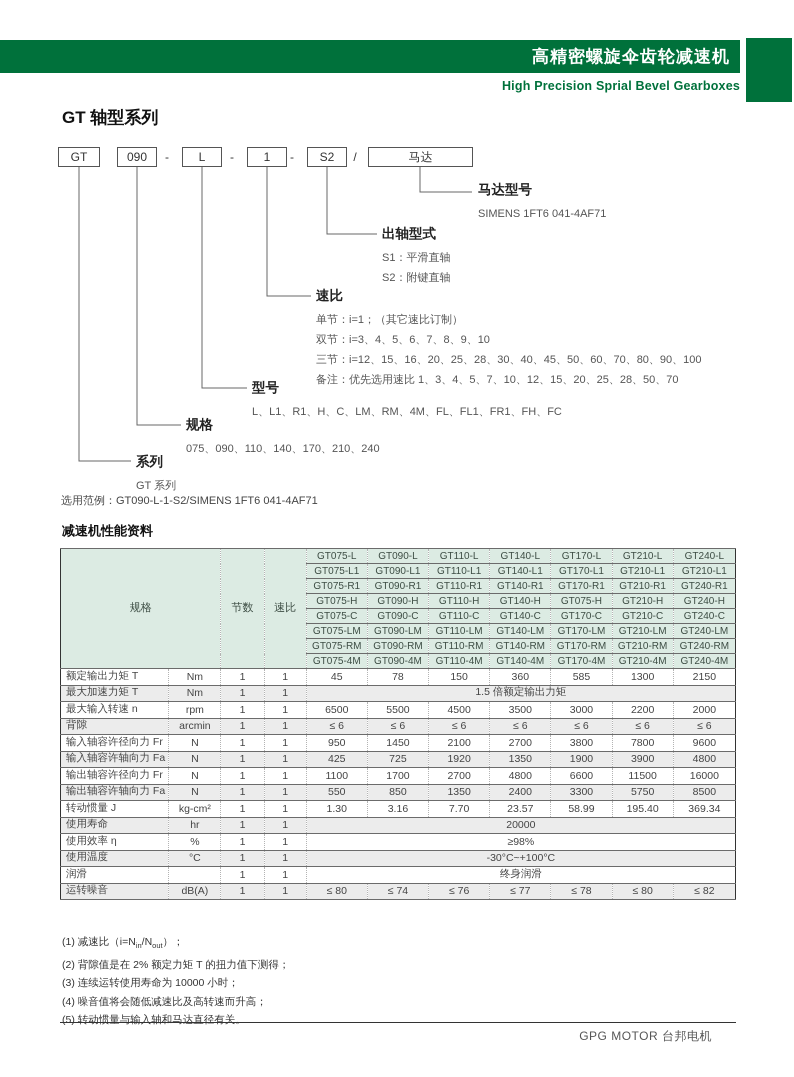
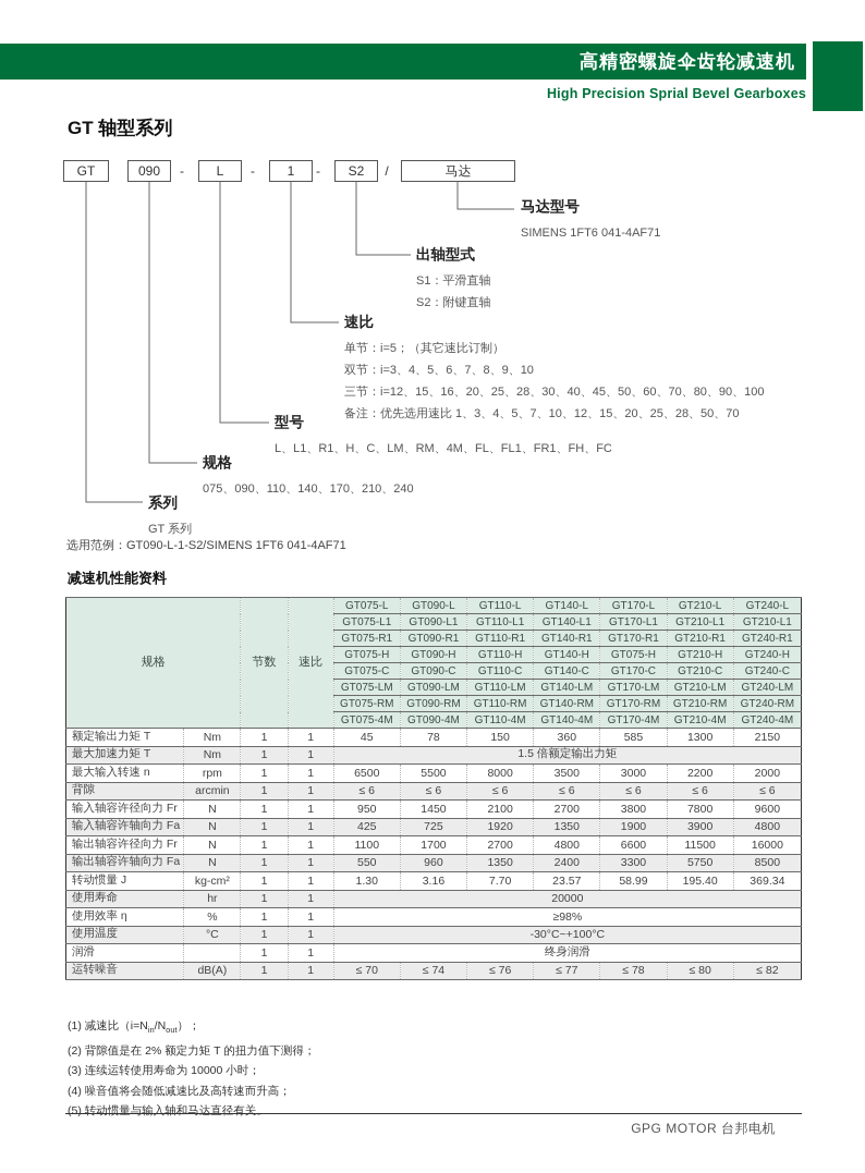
  高精密螺旋伞齿轮减速机
  High Precision Sprial Bevel Gearboxes
  GT 轴型系列
  GT
  090
  L
  1
  S2
  马达
  -
  -
  -
  /
  马达型号
  SIMENS 1FT6 041-4AF71
  出轴型式
  S1：平滑直轴
  S2：附键直轴
  速比
- 单节：i=1；（其它速比订制）
+ 单节：i=5；（其它速比订制）
  双节：i=3、4、5、6、7、8、9、10
  三节：i=12、15、16、20、25、28、30、40、45、50、60、70、80、90、100
  备注：优先选用速比 1、3、4、5、7、10、12、15、20、25、28、50、70
  型号
  L、L1、R1、H、C、LM、RM、4M、FL、FL1、FR1、FH、FC
  规格
  075、090、110、140、170、210、240
  系列
  GT 系列
  选用范例：GT090-L-1-S2/SIMENS 1FT6 041-4AF71
  减速机性能资料
  规格	节数	速比	GT075-L	GT090-L	GT110-L	GT140-L	GT170-L	GT210-L	GT240-L
  GT075-L1	GT090-L1	GT110-L1	GT140-L1	GT170-L1	GT210-L1	GT210-L1
  GT075-R1	GT090-R1	GT110-R1	GT140-R1	GT170-R1	GT210-R1	GT240-R1
  GT075-H	GT090-H	GT110-H	GT140-H	GT075-H	GT210-H	GT240-H
  GT075-C	GT090-C	GT110-C	GT140-C	GT170-C	GT210-C	GT240-C
  GT075-LM	GT090-LM	GT110-LM	GT140-LM	GT170-LM	GT210-LM	GT240-LM
  GT075-RM	GT090-RM	GT110-RM	GT140-RM	GT170-RM	GT210-RM	GT240-RM
  GT075-4M	GT090-4M	GT110-4M	GT140-4M	GT170-4M	GT210-4M	GT240-4M
  额定输出力矩 T	Nm	1	1	45	78	150	360	585	1300	2150
  最大加速力矩 T	Nm	1	1	1.5 倍额定输出力矩
- 最大输入转速 n	rpm	1	1	6500	5500	4500	3500	3000	2200	2000
+ 最大输入转速 n	rpm	1	1	6500	5500	8000	3500	3000	2200	2000
  背隙	arcmin	1	1	≤ 6	≤ 6	≤ 6	≤ 6	≤ 6	≤ 6	≤ 6
  输入轴容许径向力 Fr	N	1	1	950	1450	2100	2700	3800	7800	9600
  输入轴容许轴向力 Fa	N	1	1	425	725	1920	1350	1900	3900	4800
  输出轴容许径向力 Fr	N	1	1	1100	1700	2700	4800	6600	11500	16000
- 输出轴容许轴向力 Fa	N	1	1	550	850	1350	2400	3300	5750	8500
+ 输出轴容许轴向力 Fa	N	1	1	550	960	1350	2400	3300	5750	8500
  转动惯量 J	kg-cm²	1	1	1.30	3.16	7.70	23.57	58.99	195.40	369.34
  使用寿命	hr	1	1	20000
  使用效率 η	%	1	1	≥98%
  使用温度	°C	1	1	-30°C~+100°C
  润滑		1	1	终身润滑
- 运转噪音	dB(A)	1	1	≤ 80	≤ 74	≤ 76	≤ 77	≤ 78	≤ 80	≤ 82
+ 运转噪音	dB(A)	1	1	≤ 70	≤ 74	≤ 76	≤ 77	≤ 78	≤ 80	≤ 82
  (1) 减速比（i=Nin/Nout）；
  (2) 背隙值是在 2% 额定力矩 T 的扭力值下测得；
  (3) 连续运转使用寿命为 10000 小时；
  (4) 噪音值将会随低减速比及高转速而升高；
  (5) 转动惯量与输入轴和马达直径有关。
  GPG MOTOR 台邦电机
